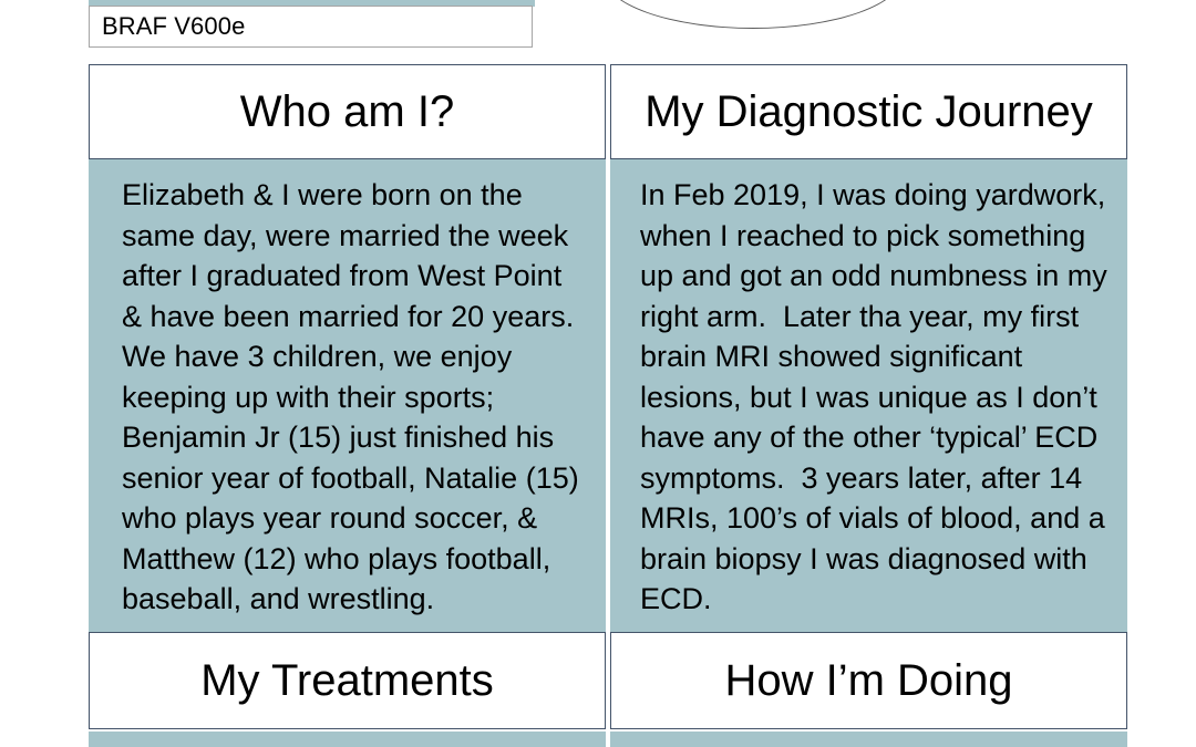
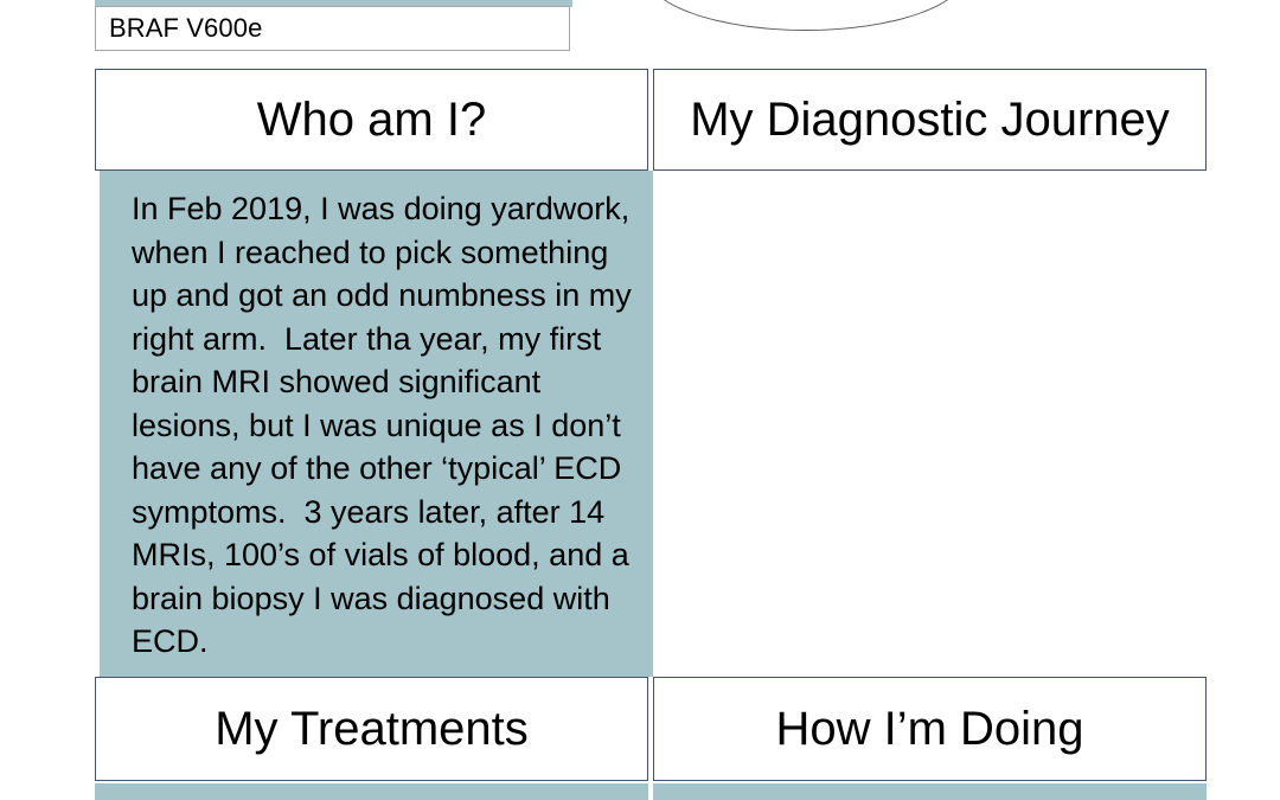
  BRAF V600e
  Who am I?
  My Diagnostic Journey
- Elizabeth & I were born on the same day, were married the week after I graduated from West Point & have been married for 20 years. We have 3 children, we enjoy keeping up with their sports; Benjamin Jr (15) just finished his senior year of football, Natalie (15) who plays year round soccer, & Matthew (12) who plays football, baseball, and wrestling.
  In Feb 2019, I was doing yardwork, when I reached to pick something up and got an odd numbness in my right arm. Later tha year, my first brain MRI showed significant lesions, but I was unique as I don’t have any of the other ‘typical’ ECD symptoms. 3 years later, after 14 MRIs, 100’s of vials of blood, and a brain biopsy I was diagnosed with ECD.
  My Treatments
  How I’m Doing
